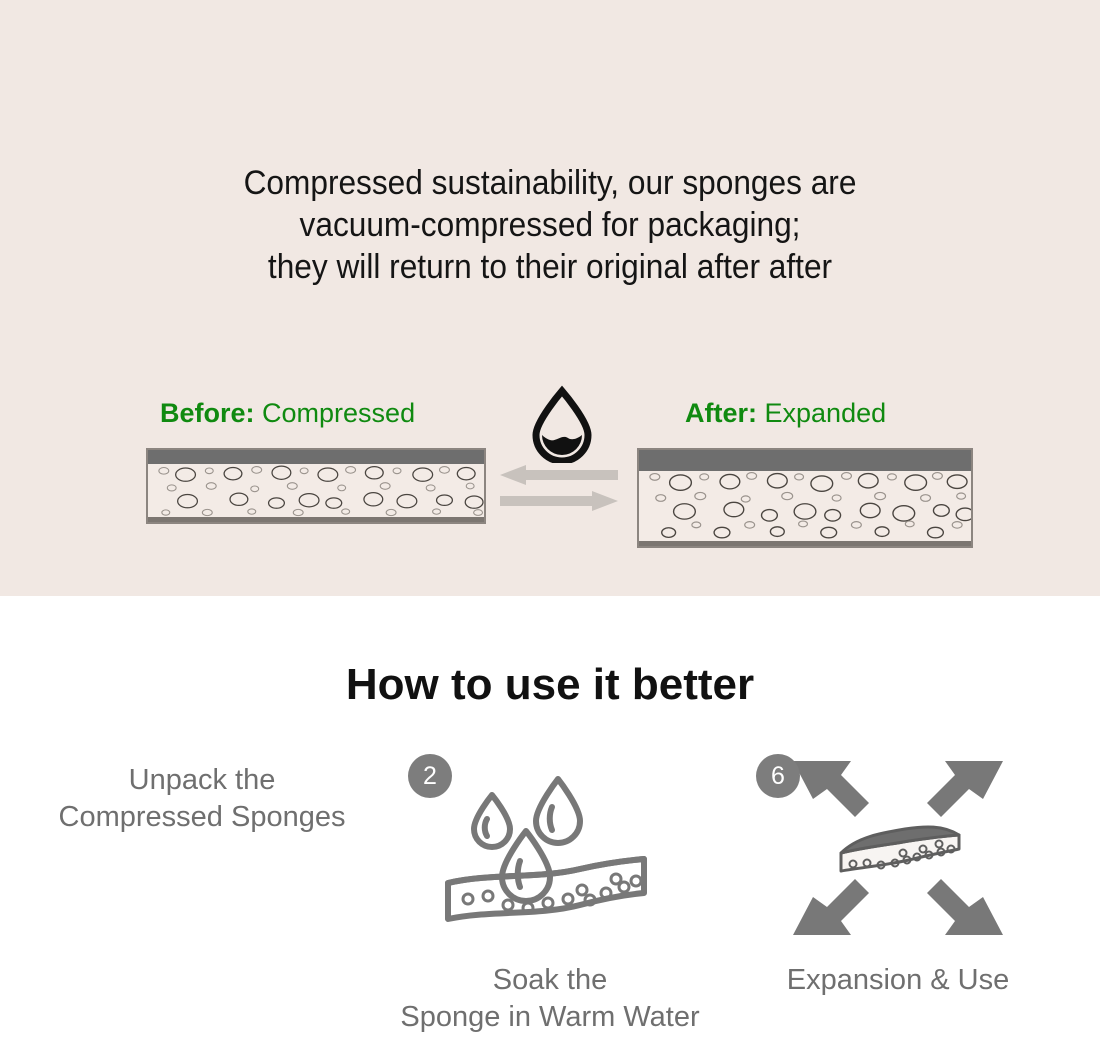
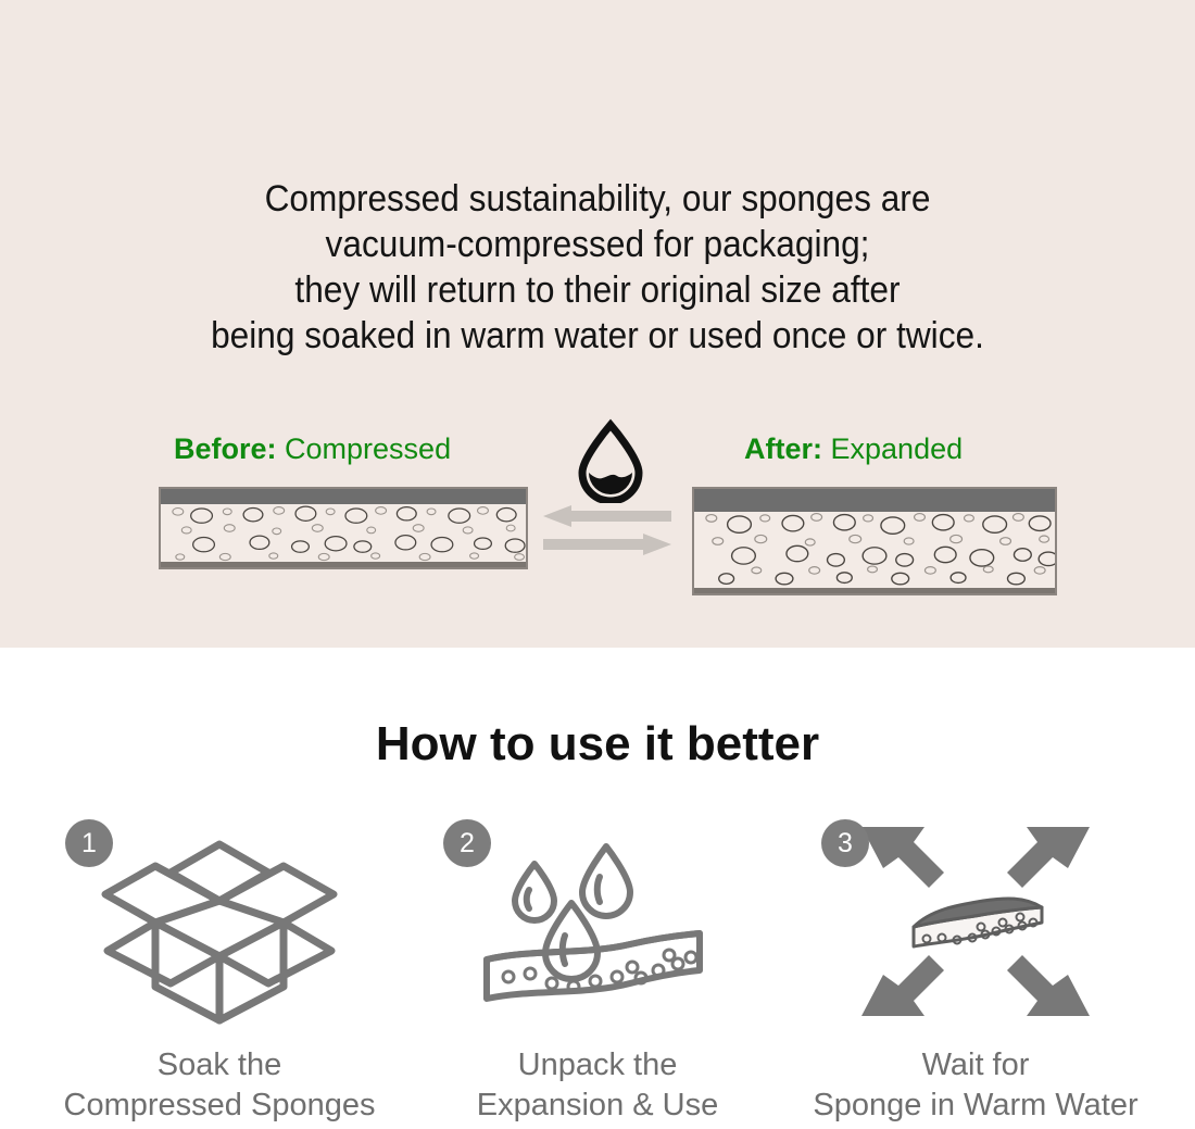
  Compressed sustainability, our sponges are
  vacuum-compressed for packaging;
- they will return to their original after after
+ they will return to their original size after
+ being soaked in warm water or used once or twice.
  Before: Compressed
  After: Expanded
  How to use it better
+ 1
- Unpack the
+ Soak the
  Compressed Sponges
  2
- Soak the
+ Unpack the
- Sponge in Warm Water
+ Expansion & Use
- 6
+ 3
+ Wait for
- Expansion & Use
+ Sponge in Warm Water
